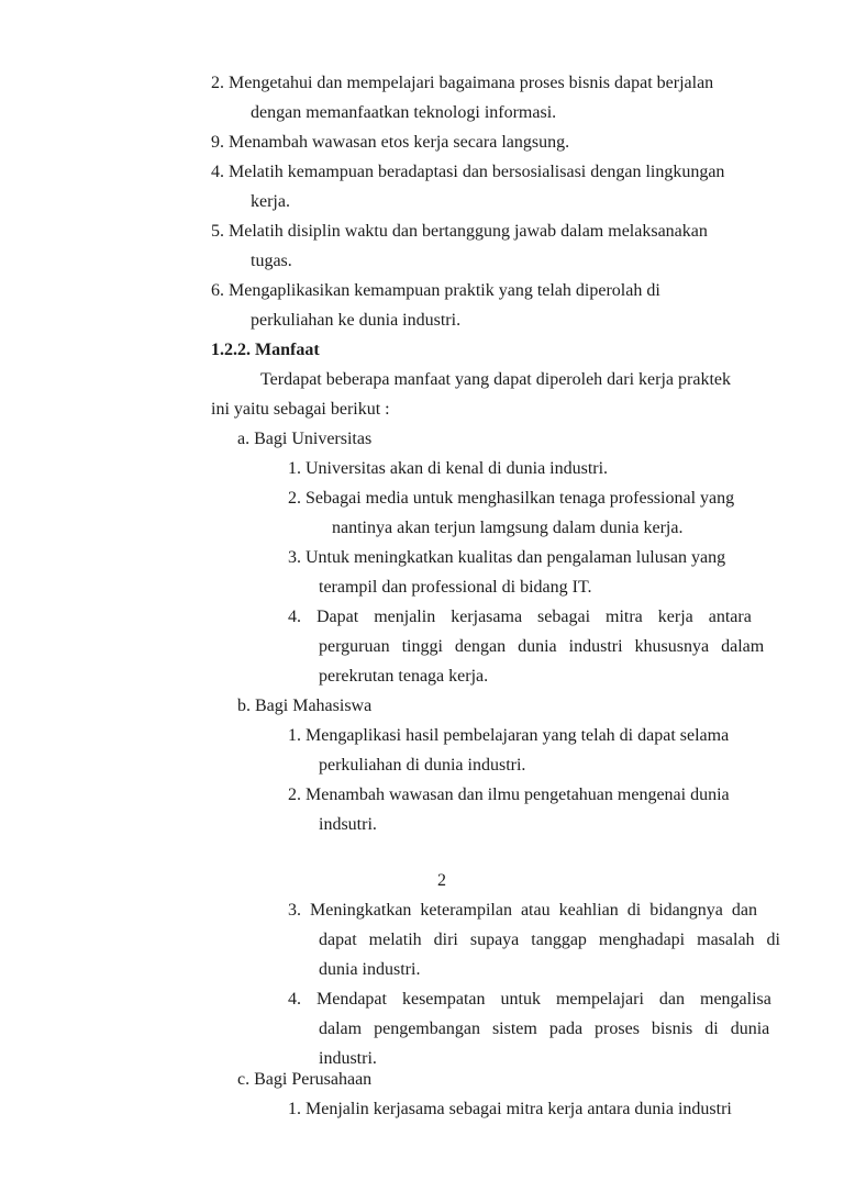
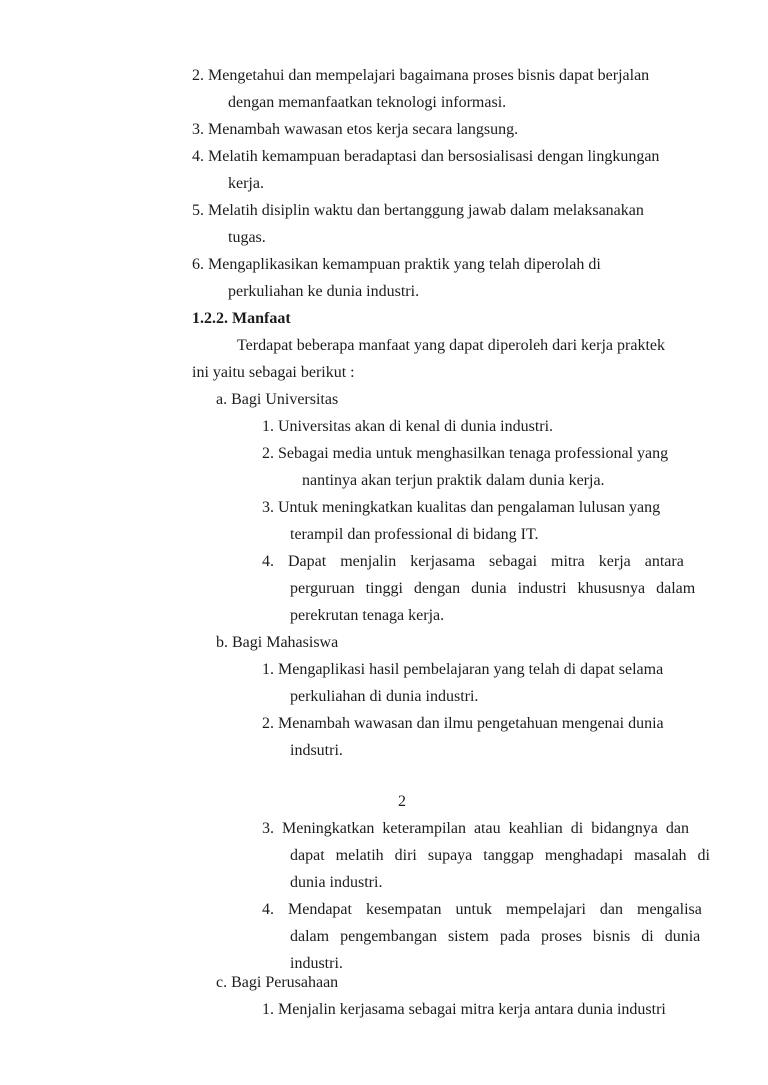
  2. Mengetahui dan mempelajari bagaimana proses bisnis dapat berjalan
  dengan memanfaatkan teknologi informasi.
- 9. Menambah wawasan etos kerja secara langsung.
+ 3. Menambah wawasan etos kerja secara langsung.
  4. Melatih kemampuan beradaptasi dan bersosialisasi dengan lingkungan
  kerja.
  5. Melatih disiplin waktu dan bertanggung jawab dalam melaksanakan
  tugas.
  6. Mengaplikasikan kemampuan praktik yang telah diperolah di
  perkuliahan ke dunia industri.
  1.2.2. Manfaat
  Terdapat beberapa manfaat yang dapat diperoleh dari kerja praktek
  ini yaitu sebagai berikut :
  a. Bagi Universitas
  1. Universitas akan di kenal di dunia industri.
  2. Sebagai media untuk menghasilkan tenaga professional yang
- nantinya akan terjun lamgsung dalam dunia kerja.
+ nantinya akan terjun praktik dalam dunia kerja.
  3. Untuk meningkatkan kualitas dan pengalaman lulusan yang
  terampil dan professional di bidang IT.
  4. Dapat menjalin kerjasama sebagai mitra kerja antara
  perguruan tinggi dengan dunia industri khususnya dalam
  perekrutan tenaga kerja.
  b. Bagi Mahasiswa
  1. Mengaplikasi hasil pembelajaran yang telah di dapat selama
  perkuliahan di dunia industri.
  2. Menambah wawasan dan ilmu pengetahuan mengenai dunia
  indsutri.
  2
  3. Meningkatkan keterampilan atau keahlian di bidangnya dan
  dapat melatih diri supaya tanggap menghadapi masalah di
  dunia industri.
  4. Mendapat kesempatan untuk mempelajari dan mengalisa
  dalam pengembangan sistem pada proses bisnis di dunia
  industri.
  c. Bagi Perusahaan
  1. Menjalin kerjasama sebagai mitra kerja antara dunia industri
